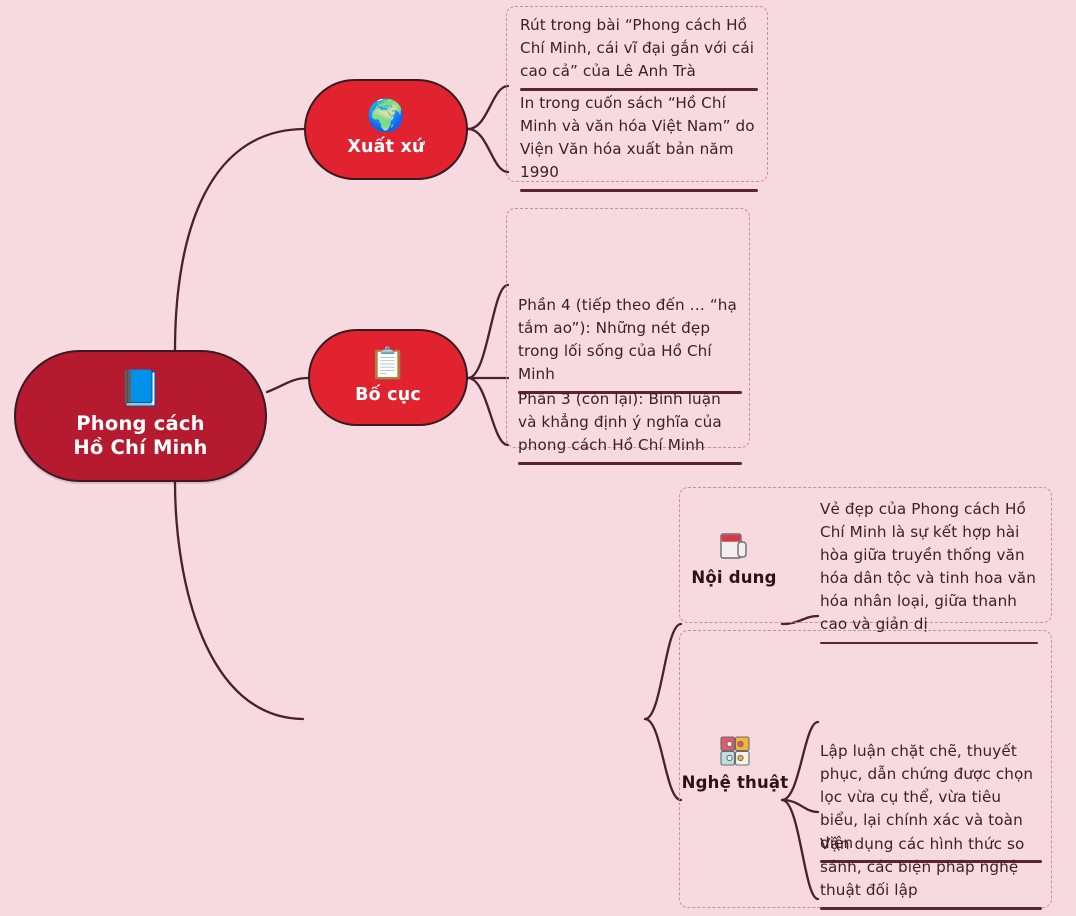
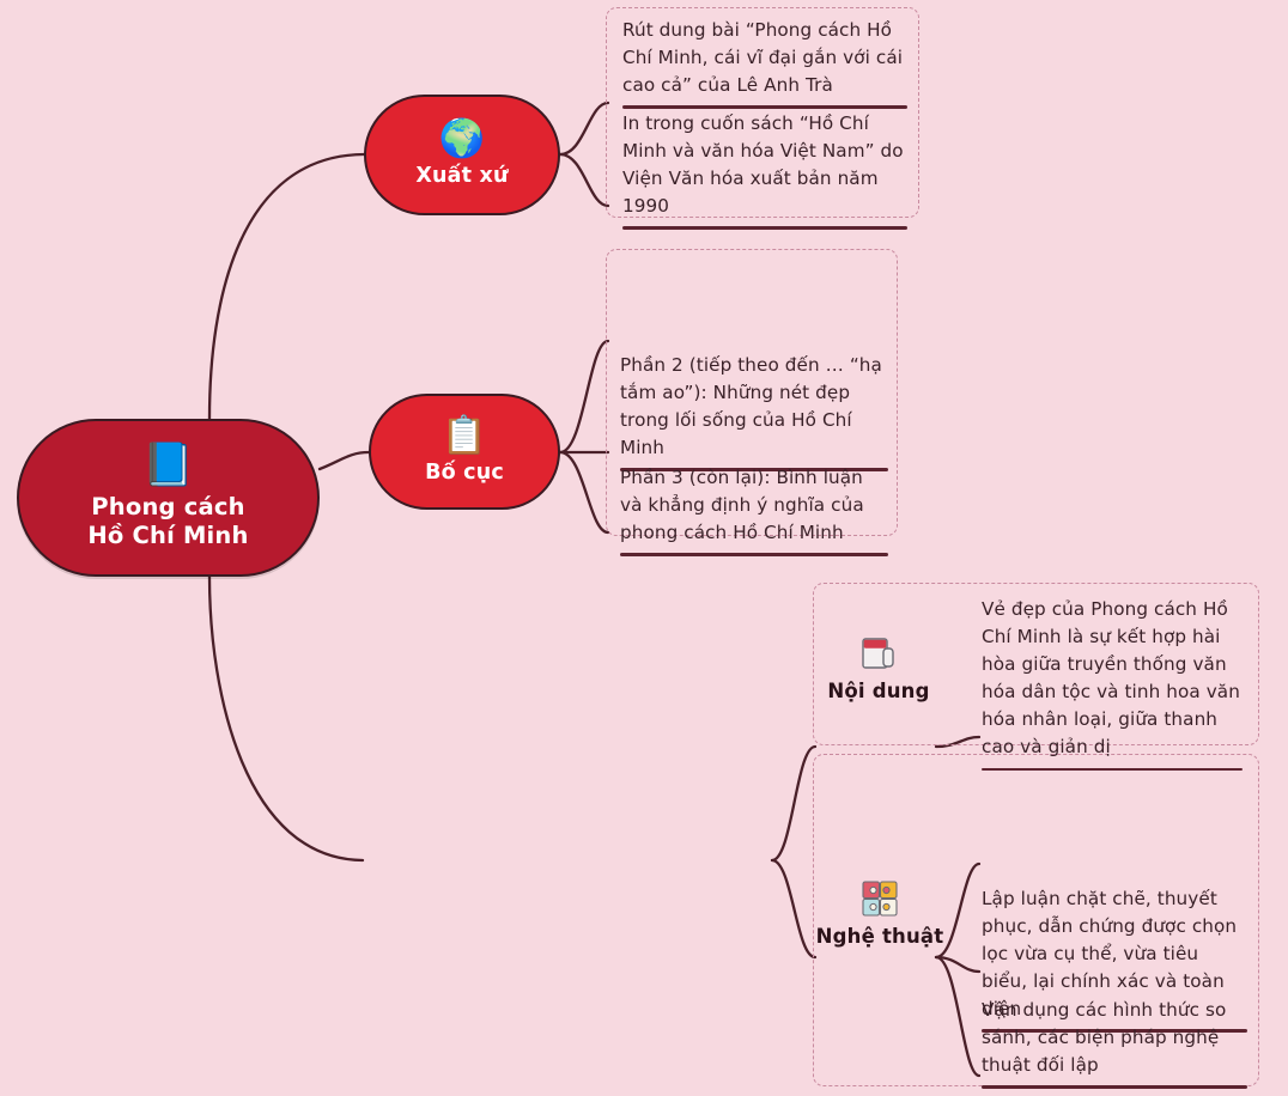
  📘
  Phong cách
  Hồ Chí Minh
  🌍
  Xuất xứ
- Rút trong bài “Phong cách Hồ Chí Minh, cái vĩ đại gắn với cái cao cả” của Lê Anh Trà
+ Rút dung bài “Phong cách Hồ Chí Minh, cái vĩ đại gắn với cái cao cả” của Lê Anh Trà
  In trong cuốn sách “Hồ Chí Minh và văn hóa Việt Nam” do Viện Văn hóa xuất bản năm 1990
  📋
  Bố cục
- Phần 4 (tiếp theo đến … “hạ tắm ao”): Những nét đẹp trong lối sống của Hồ Chí Minh
+ Phần 2 (tiếp theo đến … “hạ tắm ao”): Những nét đẹp trong lối sống của Hồ Chí Minh
  Phần 3 (còn lại): Bình luận và khẳng định ý nghĩa của phong cách Hồ Chí Minh
  Nội dung
  Vẻ đẹp của Phong cách Hồ Chí Minh là sự kết hợp hài hòa giữa truyền thống văn hóa dân tộc và tinh hoa văn hóa nhân loại, giữa thanh cao và giản dị
  Nghệ thuật
  Lập luận chặt chẽ, thuyết phục, dẫn chứng được chọn lọc vừa cụ thể, vừa tiêu biểu, lại chính xác và toàn diện
  Vận dụng các hình thức so sánh, các biện pháp nghệ thuật đối lập
